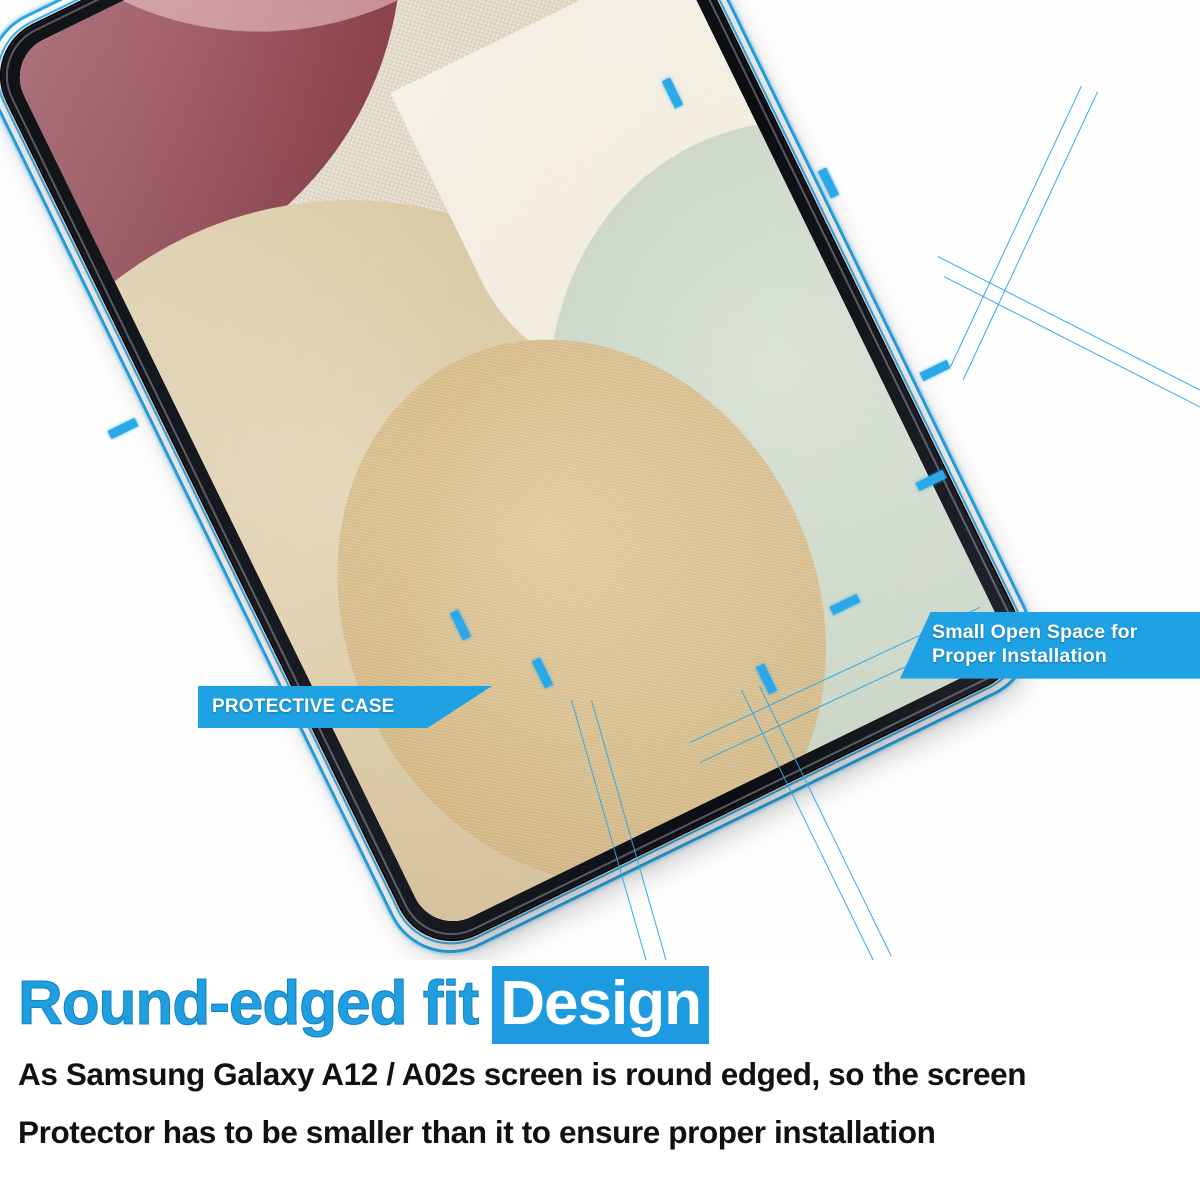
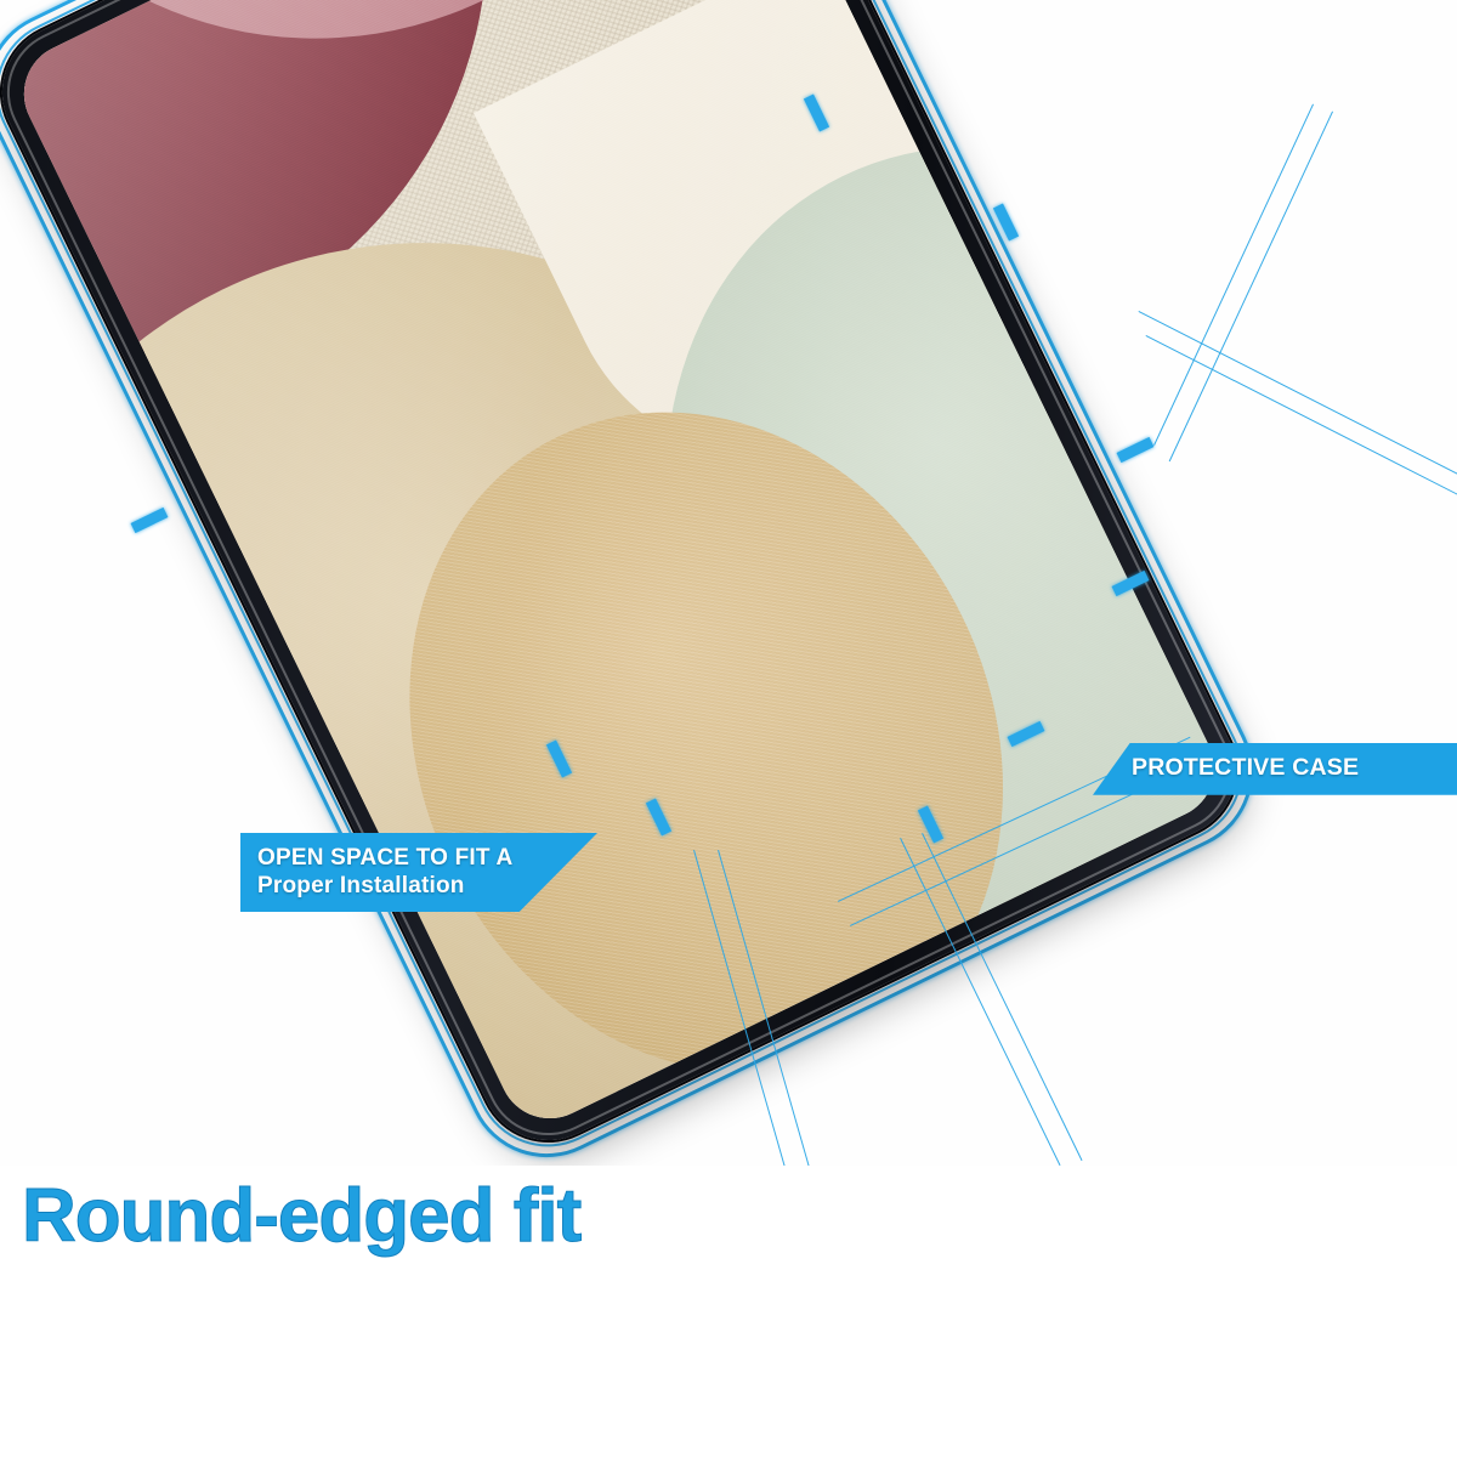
+ OPEN SPACE TO FIT A
- PROTECTIVE CASE
+ Proper Installation
- Small Open Space for
- Proper Installation
+ PROTECTIVE CASE
  Round-edged fit
- Design
- As Samsung Galaxy A12 / A02s screen is round edged, so the screen
- Protector has to be smaller than it to ensure proper installation
